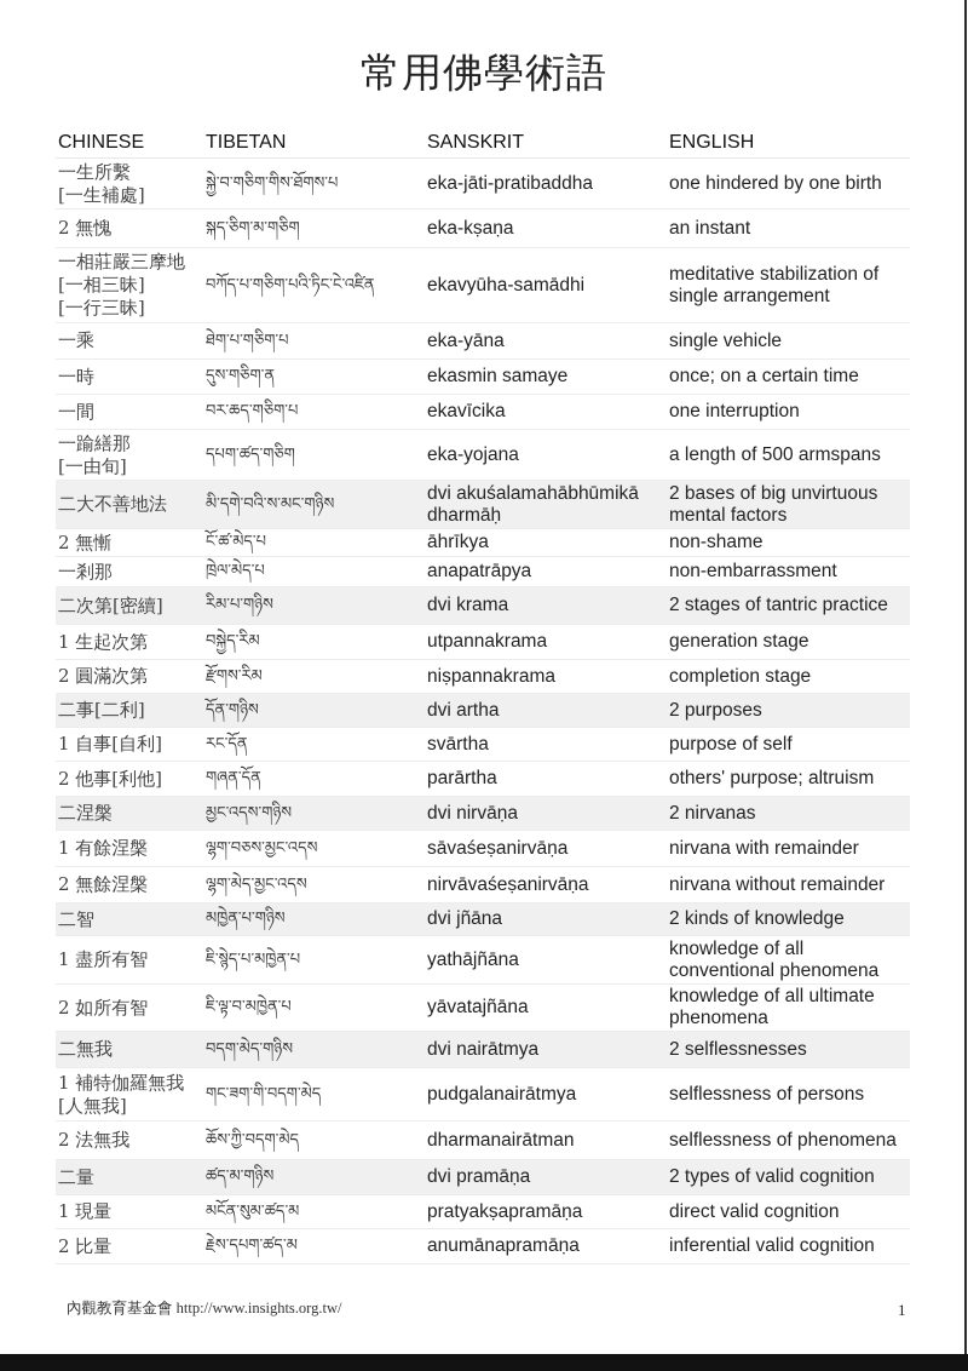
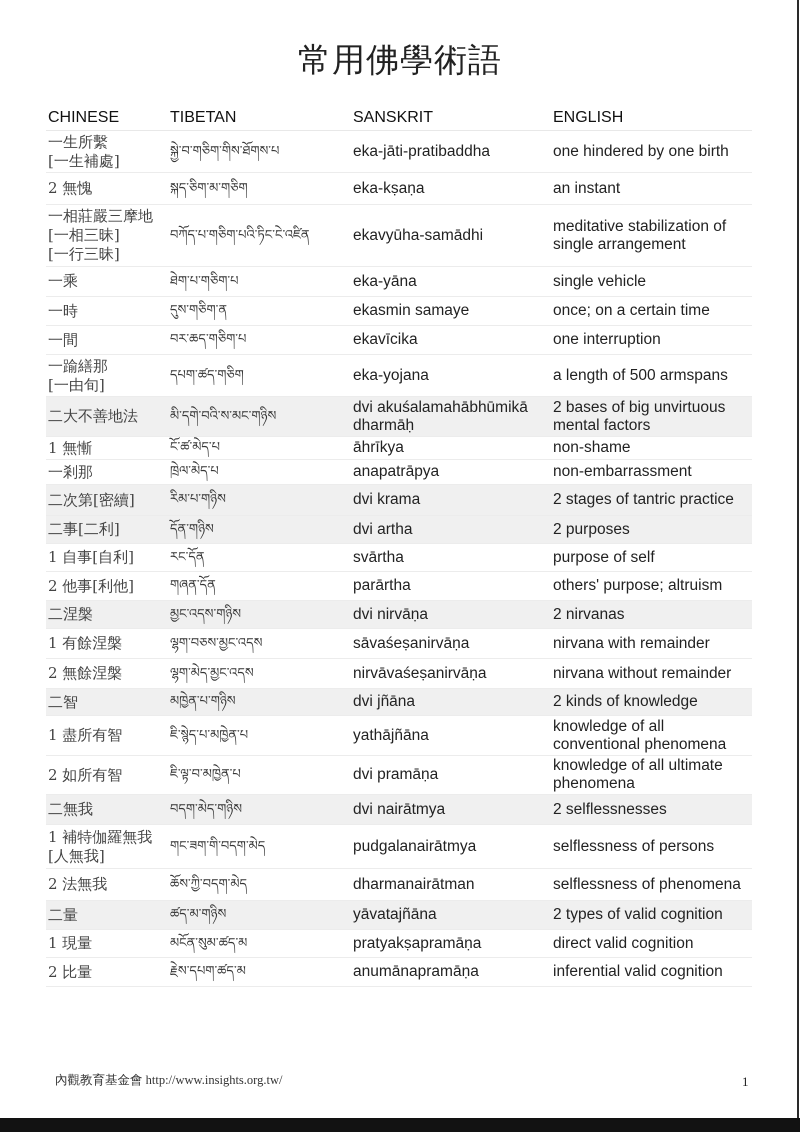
  常用佛學術語
  CHINESE	TIBETAN	SANSKRIT	ENGLISH
  一生所繫 [一生補處]	སྐྱེ་བ་གཅིག་གིས་ཐོགས་པ	eka-jāti-pratibaddha	one hindered by one birth
  2 無愧	སྐད་ཅིག་མ་གཅིག	eka-kṣaṇa	an instant
  一相莊嚴三摩地 [一相三昧] [一行三昧]	བཀོད་པ་གཅིག་པའི་ཏིང་ངེ་འཛིན	ekavyūha-samādhi	meditative stabilization of single arrangement
  一乘	ཐེག་པ་གཅིག་པ	eka-yāna	single vehicle
  一時	དུས་གཅིག་ན	ekasmin samaye	once; on a certain time
  一間	བར་ཆད་གཅིག་པ	ekavīcika	one interruption
  一踰繕那 [一由旬]	དཔག་ཚད་གཅིག	eka-yojana	a length of 500 armspans
  二大不善地法	མི་དགེ་བའི་ས་མང་གཉིས	dvi akuśalamahābhūmikā dharmāḥ	2 bases of big unvirtuous mental factors
- 2 無慚	ངོ་ཚ་མེད་པ	āhrīkya	non-shame
+ 1 無慚	ངོ་ཚ་མེད་པ	āhrīkya	non-shame
  一剎那	ཁྲེལ་མེད་པ	anapatrāpya	non-embarrassment
  二次第[密續]	རིམ་པ་གཉིས	dvi krama	2 stages of tantric practice
- 1 生起次第	བསྐྱེད་རིམ	utpannakrama	generation stage
- 2 圓滿次第	རྫོགས་རིམ	niṣpannakrama	completion stage
  二事[二利]	དོན་གཉིས	dvi artha	2 purposes
  1 自事[自利]	རང་དོན	svārtha	purpose of self
  2 他事[利他]	གཞན་དོན	parārtha	others' purpose; altruism
  二涅槃	མྱང་འདས་གཉིས	dvi nirvāṇa	2 nirvanas
  1 有餘涅槃	ལྷག་བཅས་མྱང་འདས	sāvaśeṣanirvāṇa	nirvana with remainder
  2 無餘涅槃	ལྷག་མེད་མྱང་འདས	nirvāvaśeṣanirvāṇa	nirvana without remainder
  二智	མཁྱེན་པ་གཉིས	dvi jñāna	2 kinds of knowledge
  1 盡所有智	ཇི་སྙེད་པ་མཁྱེན་པ	yathājñāna	knowledge of all conventional phenomena
- 2 如所有智	ཇི་ལྟ་བ་མཁྱེན་པ	yāvatajñāna	knowledge of all ultimate phenomena
+ 2 如所有智	ཇི་ལྟ་བ་མཁྱེན་པ	dvi pramāṇa	knowledge of all ultimate phenomena
  二無我	བདག་མེད་གཉིས	dvi nairātmya	2 selflessnesses
  1 補特伽羅無我 [人無我]	གང་ཟག་གི་བདག་མེད	pudgalanairātmya	selflessness of persons
  2 法無我	ཆོས་ཀྱི་བདག་མེད	dharmanairātman	selflessness of phenomena
- 二量	ཚད་མ་གཉིས	dvi pramāṇa	2 types of valid cognition
+ 二量	ཚད་མ་གཉིས	yāvatajñāna	2 types of valid cognition
  1 現量	མངོན་སུམ་ཚད་མ	pratyakṣapramāṇa	direct valid cognition
  2 比量	རྗེས་དཔག་ཚད་མ	anumānapramāṇa	inferential valid cognition
  內觀教育基金會 http://www.insights.org.tw/
  1
